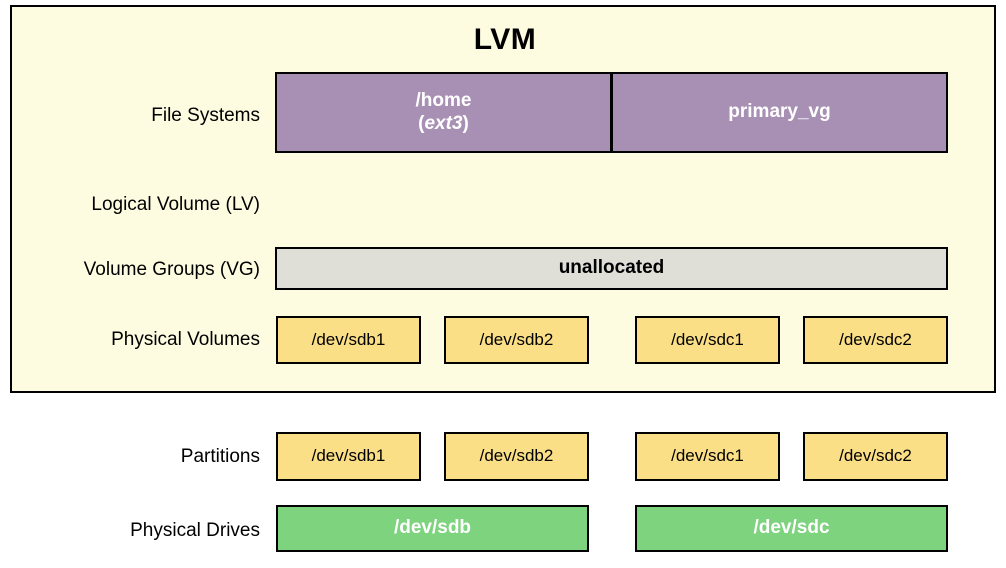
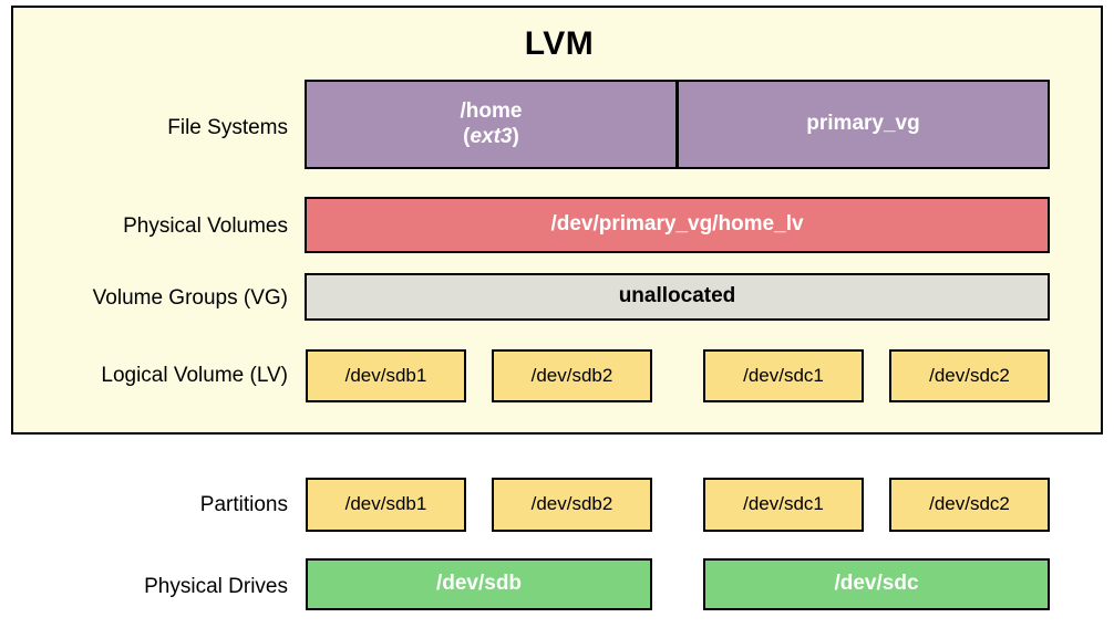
  LVM
  File Systems
  /home
  (ext3)
  primary_vg
- Logical Volume (LV)
+ Physical Volumes
+ /dev/primary_vg/home_lv
  Volume Groups (VG)
  unallocated
- Physical Volumes
+ Logical Volume (LV)
  /dev/sdb1
  /dev/sdb2
  /dev/sdc1
  /dev/sdc2
  Partitions
  /dev/sdb1
  /dev/sdb2
  /dev/sdc1
  /dev/sdc2
  Physical Drives
  /dev/sdb
  /dev/sdc
